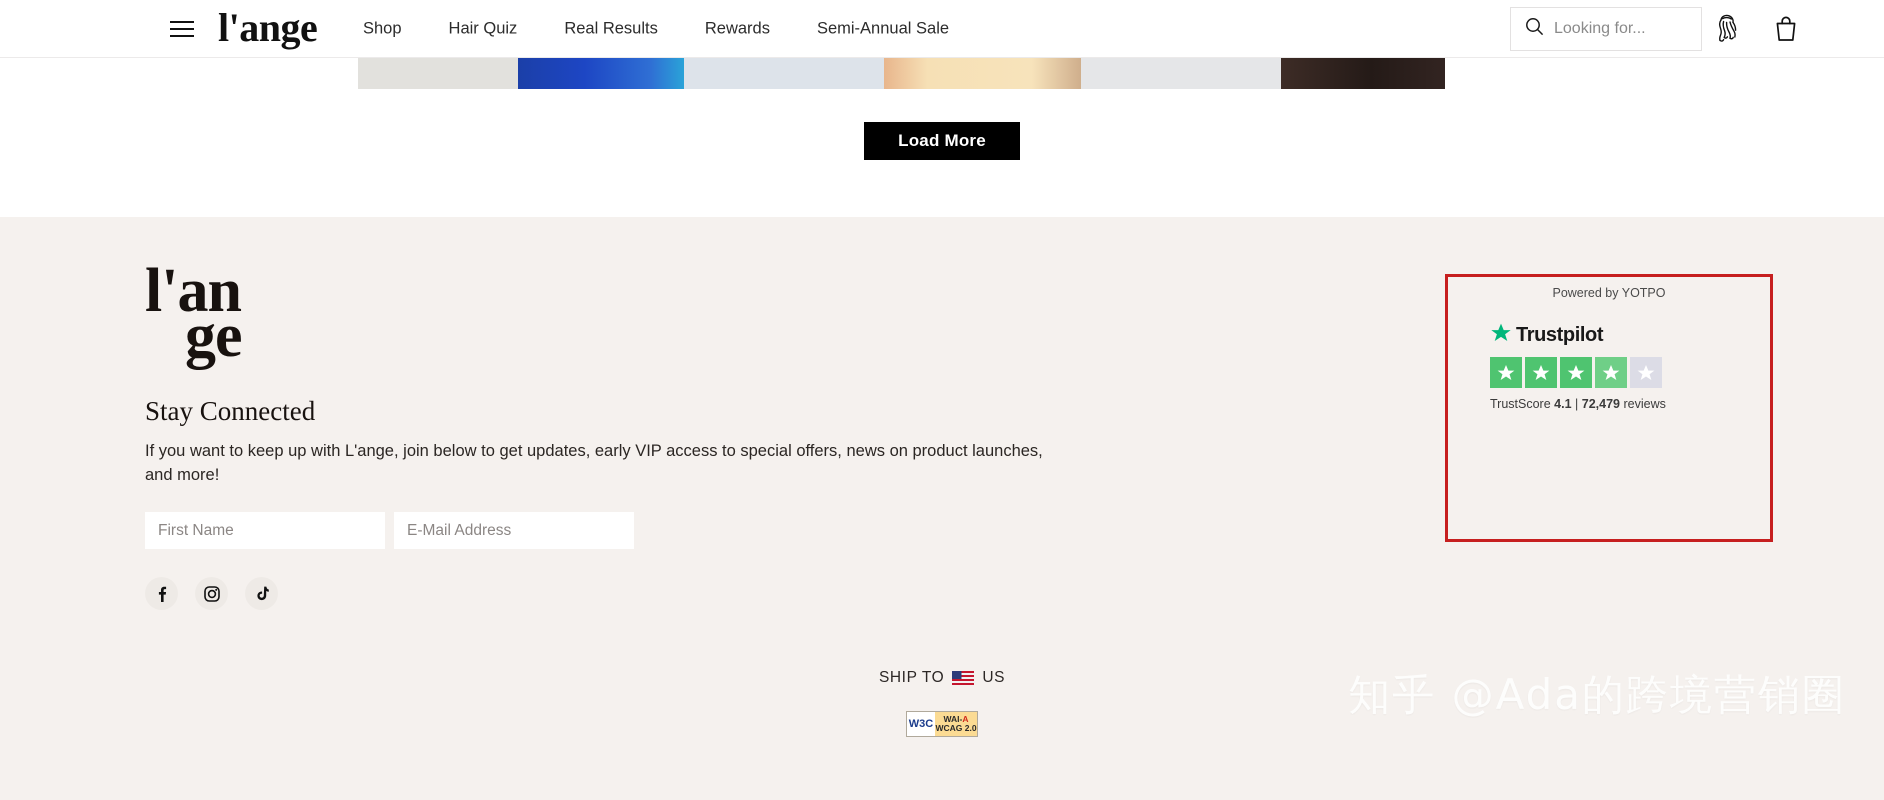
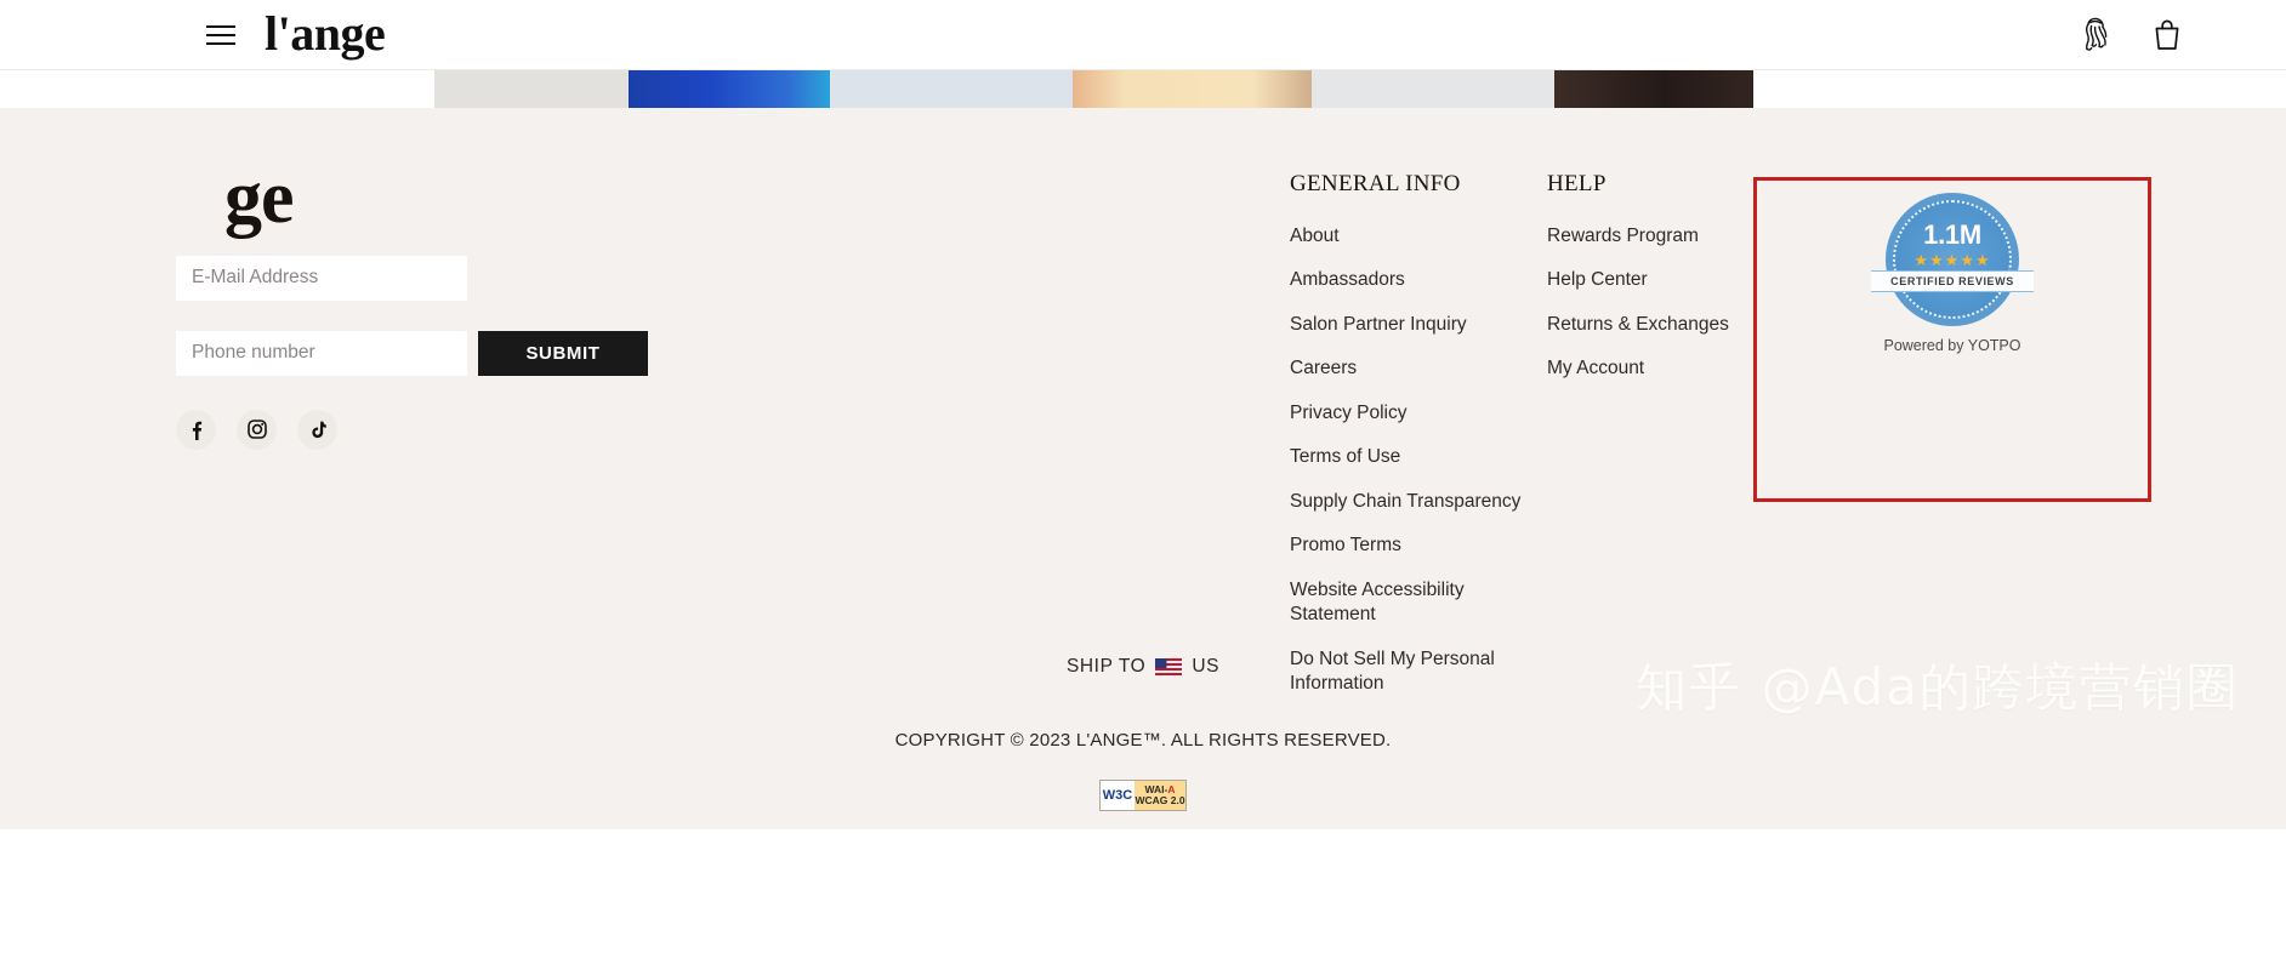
  l'ange
- Shop
- Hair Quiz
- Real Results
- Rewards
- Semi-Annual Sale
- Looking for...
- Load More
- l'an
  ge
- Stay Connected
- If you want to keep up with L'ange, join below to get updates, early VIP access to special offers, news on product launches, and more!
- First Name
  E-Mail Address
+ Phone number
+ SUBMIT
+ GENERAL INFO
+ About
+ Ambassadors
+ Salon Partner Inquiry
+ Careers
+ Privacy Policy
+ Terms of Use
+ Supply Chain Transparency
+ Promo Terms
+ Website Accessibility Statement
+ Do Not Sell My Personal Information
+ HELP
+ Rewards Program
+ Help Center
+ Returns & Exchanges
+ My Account
+ 1.1M
+ ★★★★★
+ CERTIFIED REVIEWS
  Powered by YOTPO
- Trustpilot
- TrustScore 4.1 | 72,479 reviews
  SHIP TO
  US
+ COPYRIGHT © 2023 L'ANGE™. ALL RIGHTS RESERVED.
  W3C
  WAI-A
  WCAG 2.0
